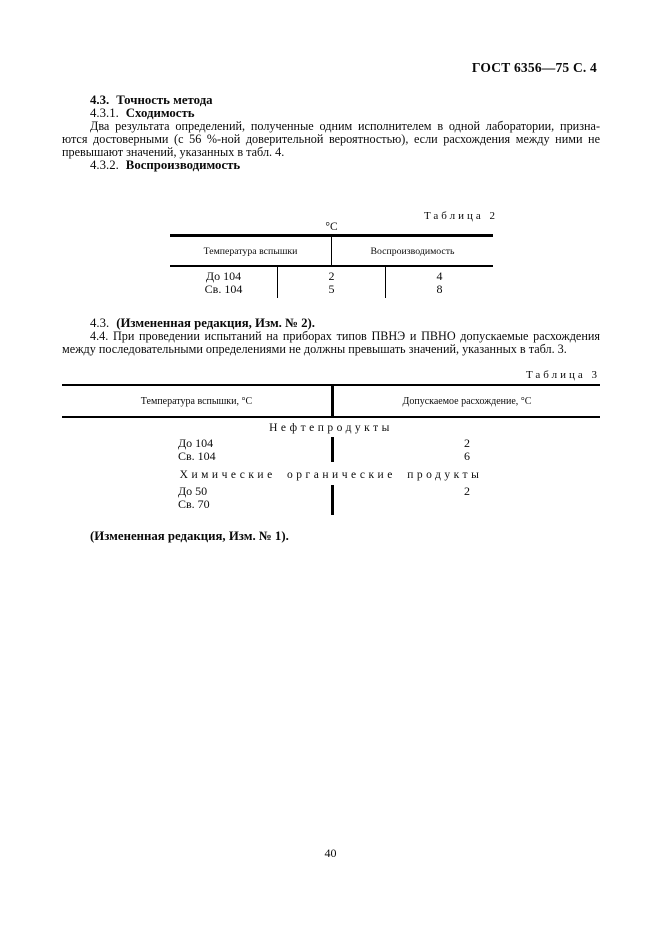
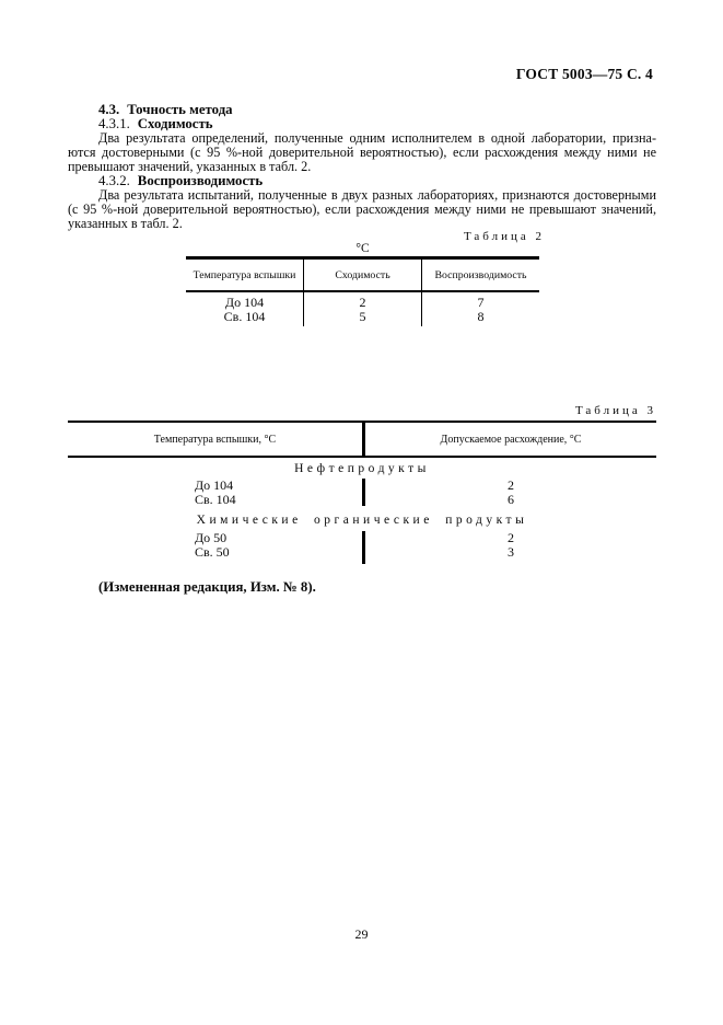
- ГОСТ 6356—75 С. 4
+ ГОСТ 5003—75 С. 4
  4.3. Точность метода
  4.3.1. Сходимость
  Два результата определений, полученные одним исполнителем в одной лаборатории, призна-
- ются достоверными (с 56 %-ной доверительной вероятностью), если расхождения между ними не
+ ются достоверными (с 95 %-ной доверительной вероятностью), если расхождения между ними не
- превышают значений, указанных в табл. 4.
+ превышают значений, указанных в табл. 2.
  4.3.2. Воспроизводимость
+ Два результата испытаний, полученные в двух разных лабораториях, признаются достоверными
+ (с 95 %-ной доверительной вероятностью), если расхождения между ними не превышают значений,
+ указанных в табл. 2.
  Таблица 2
  °С
  Температура вспышки
+ Сходимость
  Воспроизводимость
  До 104
  Св. 104
  2
  5
- 4
+ 7
  8
- 4.3. (Измененная редакция, Изм. № 2).
- 4.4. При проведении испытаний на приборах типов ПВНЭ и ПВНО допускаемые расхождения
- между последовательными определениями не должны превышать значений, указанных в табл. 3.
  Таблица 3
  Температура вспышки, °С
  Допускаемое расхождение, °С
  Нефтепродукты
  До 104
  Св. 104
  2
  6
  Химические органические продукты
  До 50
- Св. 70
+ Св. 50
  2
+ 3
- (Измененная редакция, Изм. № 1).
+ (Измененная редакция, Изм. № 8).
- 40
+ 29
